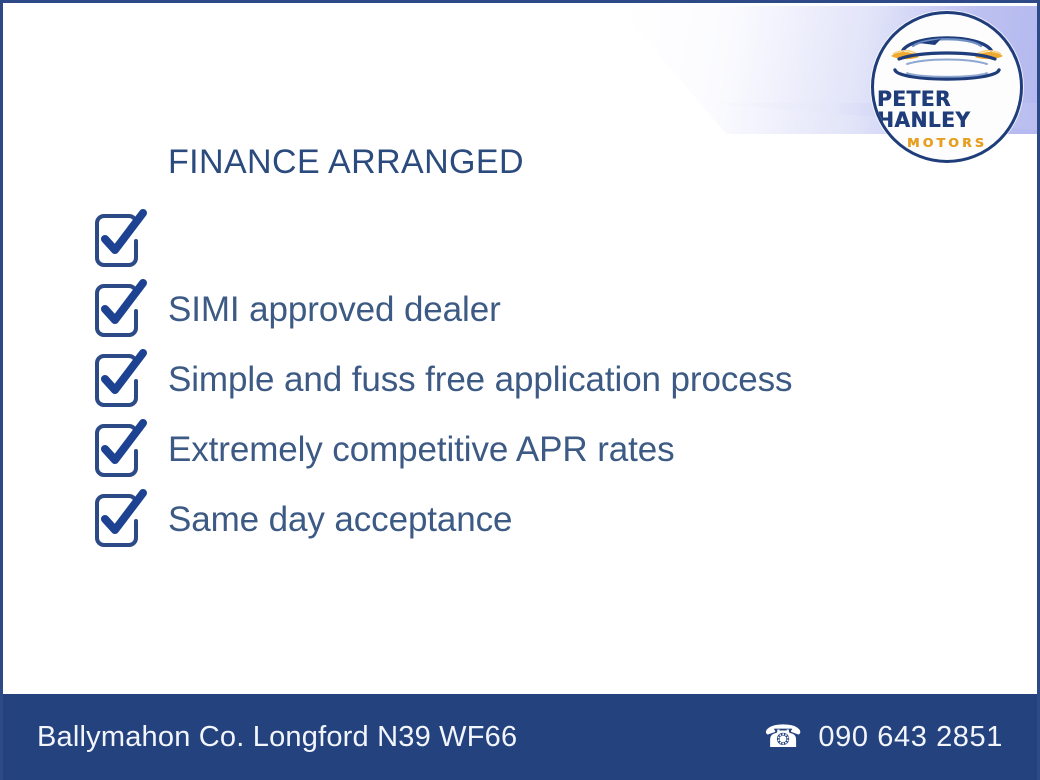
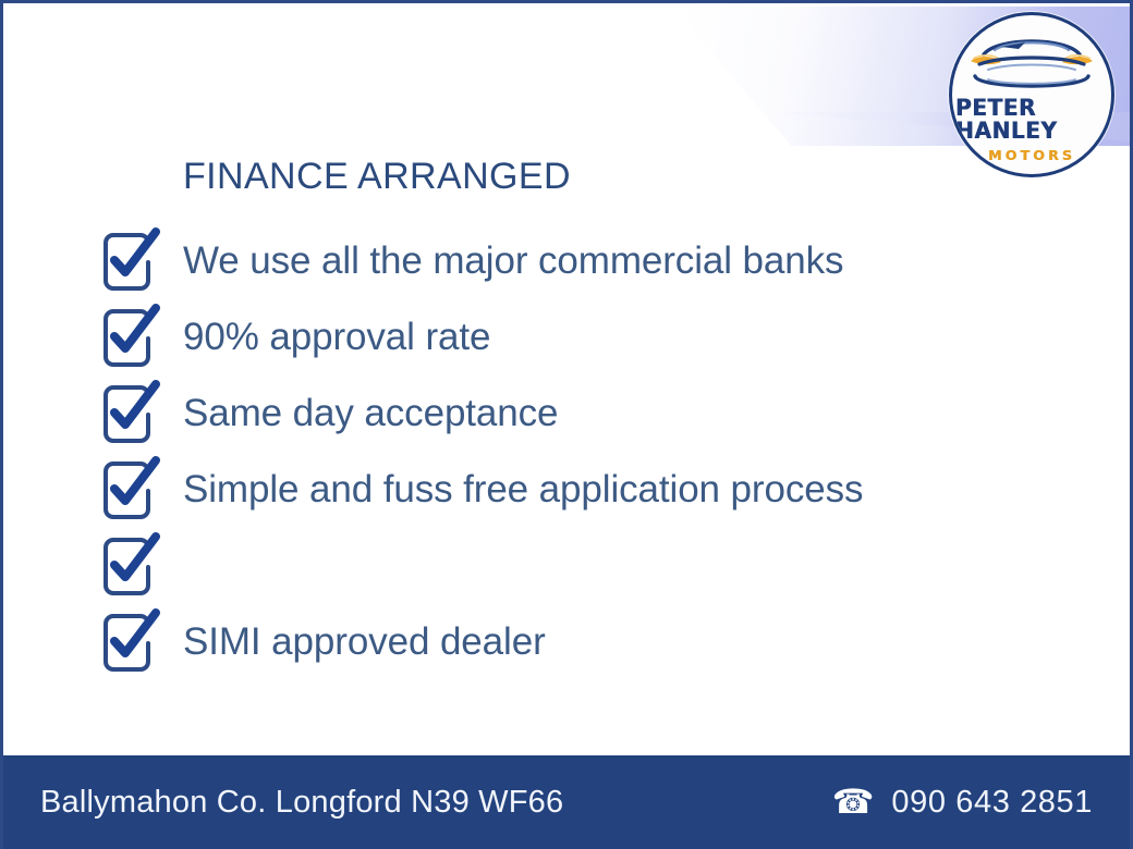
  PETER HANLEY
  MOTORS
  FINANCE ARRANGED
+ We use all the major commercial banks
+ 90% approval rate
- SIMI approved dealer
+ Same day acceptance
  Simple and fuss free application process
- Extremely competitive APR rates
- Same day acceptance
+ SIMI approved dealer
  Ballymahon Co. Longford N39 WF66
  ☎
  090 643 2851
